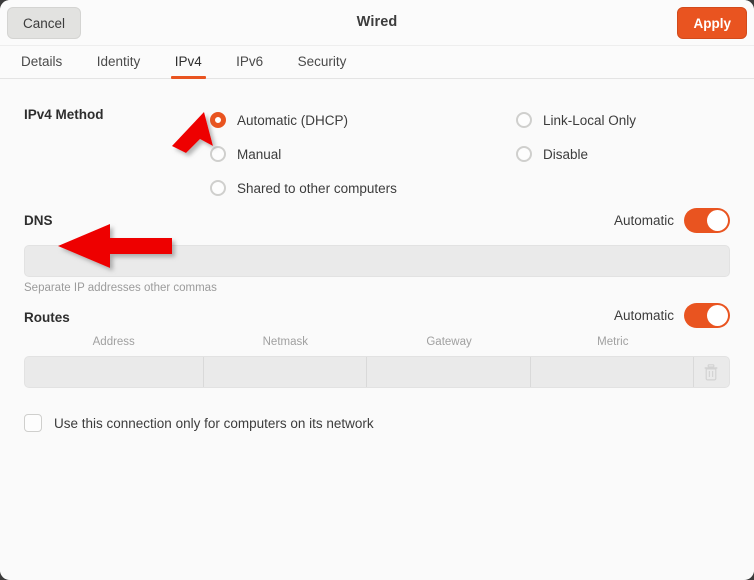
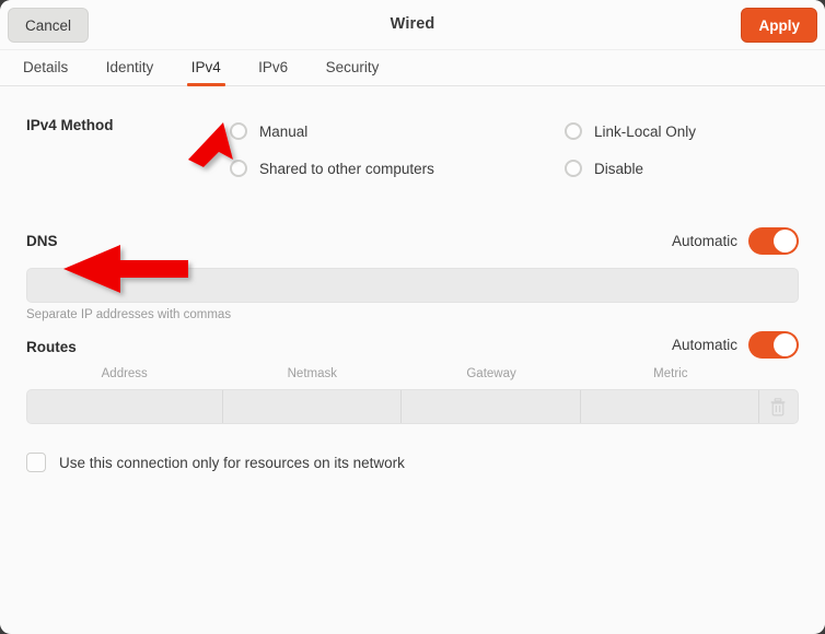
  Cancel
  Wired
  Apply
  Details Identity IPv4 IPv6 Security
  IPv4 Method
- Automatic (DHCP)
  Manual
  Shared to other computers
  Link-Local Only
  Disable
  DNS
  Automatic
- Separate IP addresses other commas
+ Separate IP addresses with commas
  Routes
  Automatic
  Address
  Netmask
  Gateway
  Metric
- Use this connection only for computers on its network
+ Use this connection only for resources on its network
